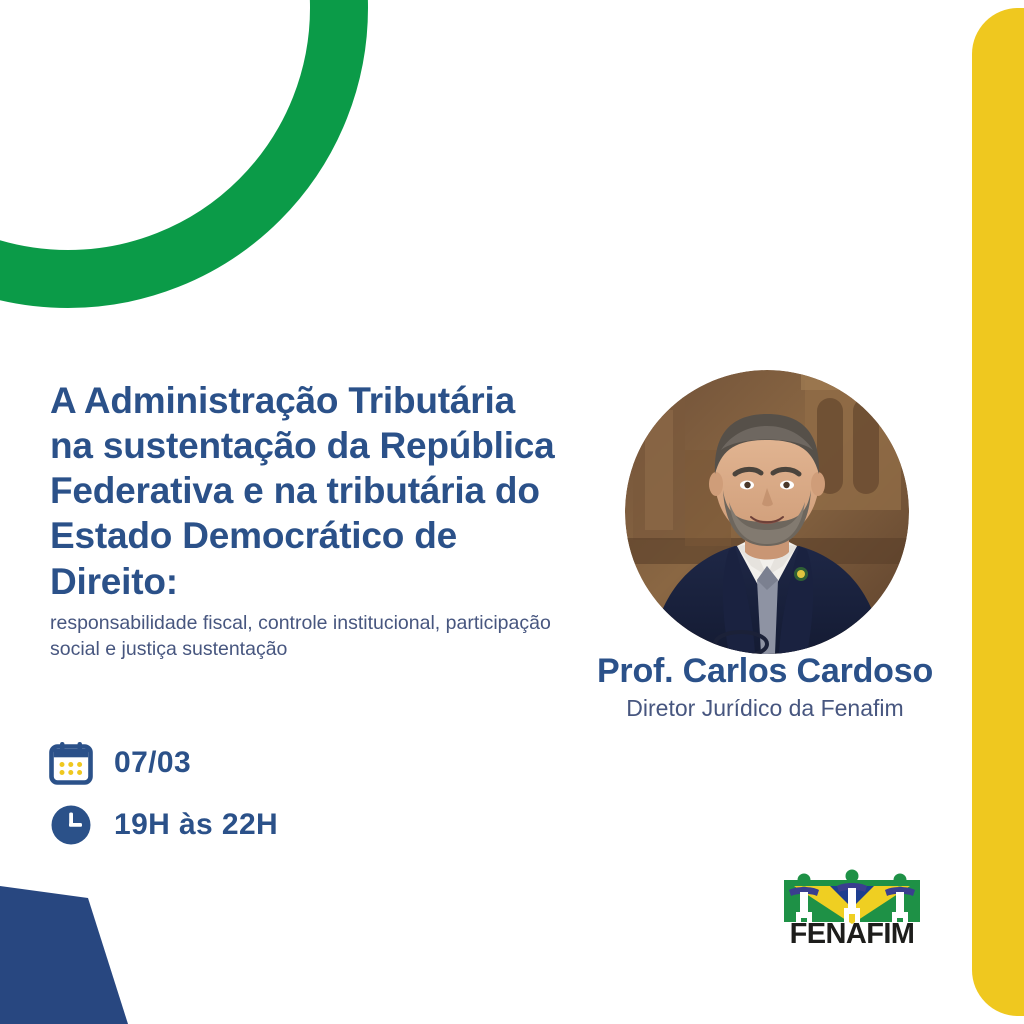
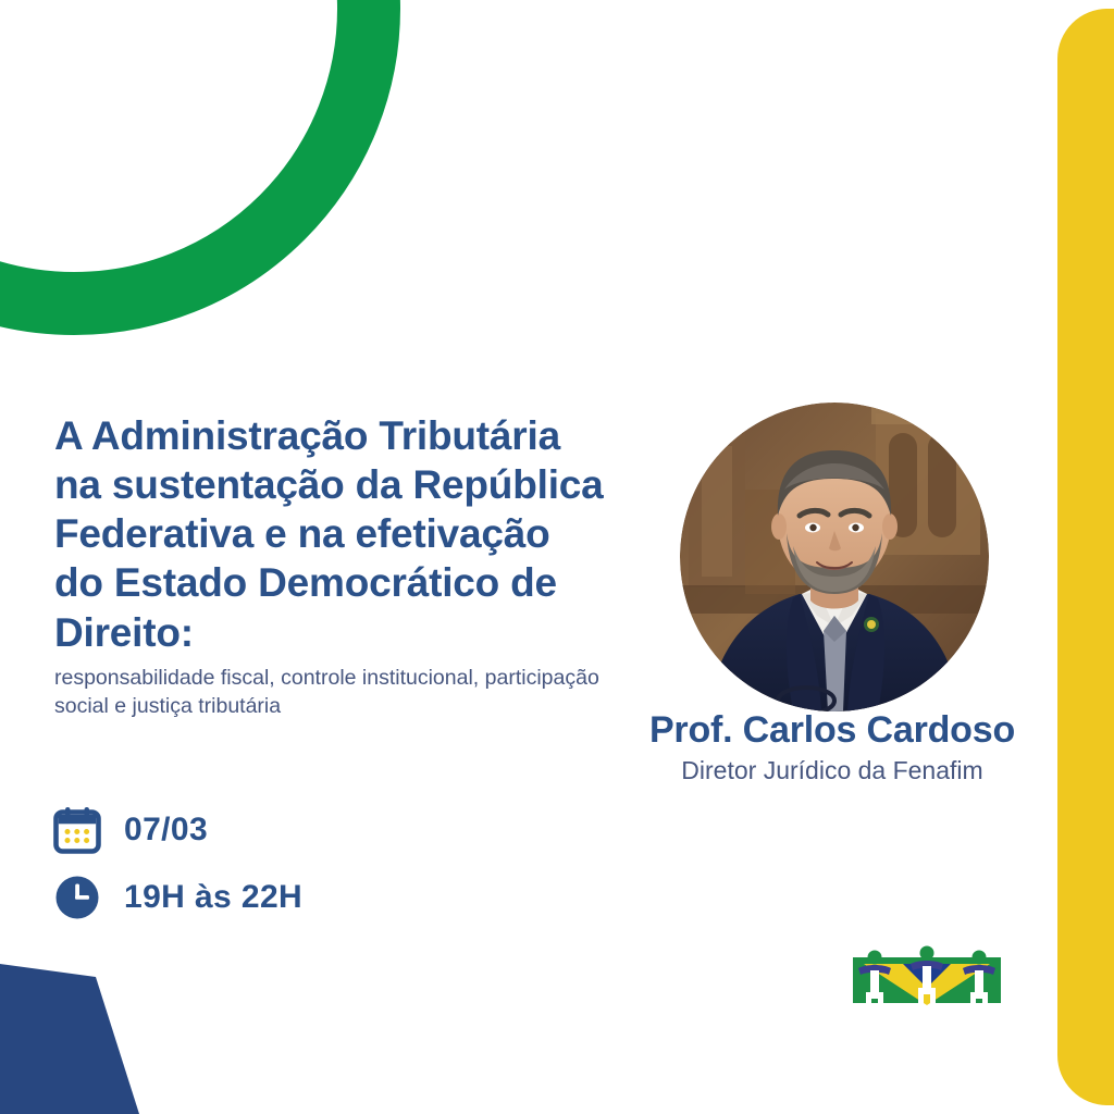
- A Administração Tributária na sustentação da República Federativa e na tributária do Estado Democrático de Direito:
+ A Administração Tributária na sustentação da República Federativa e na efetivação do Estado Democrático de Direito:
- responsabilidade fiscal, controle institucional, participação social e justiça sustentação
+ responsabilidade fiscal, controle institucional, participação social e justiça tributária
  07/03
  19H às 22H
  Prof. Carlos Cardoso
  Diretor Jurídico da Fenafim
- FENAFIM
